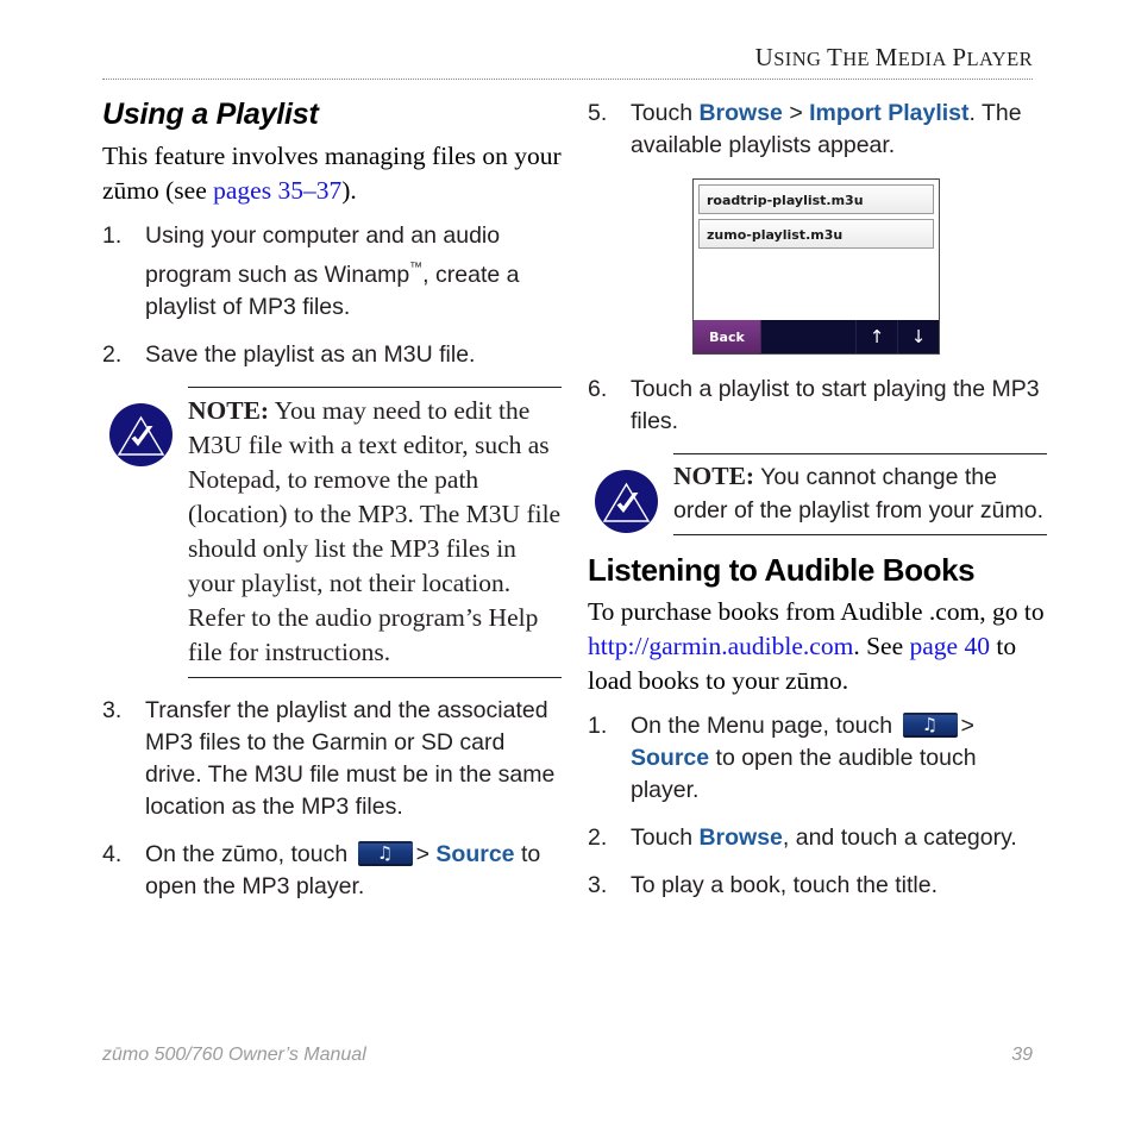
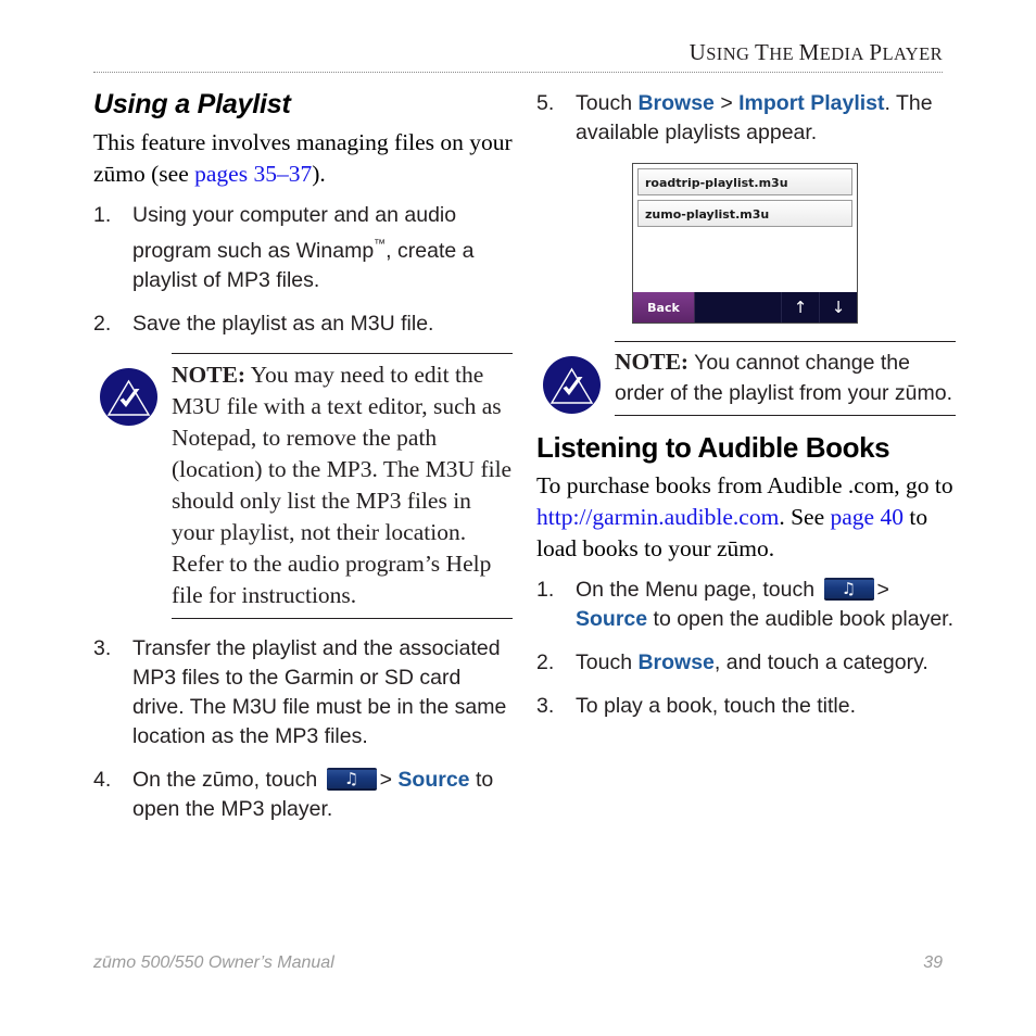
  USING THE MEDIA PLAYER
  Using a Playlist
  This feature involves managing files on your zūmo (see pages 35–37).
  1.
  Using your computer and an audio program such as Winamp™, create a playlist of MP3 files.
  2.
  Save the playlist as an M3U file.
  NOTE: You may need to edit the M3U file with a text editor, such as Notepad, to remove the path (location) to the MP3. The M3U file should only list the MP3 files in your playlist, not their location. Refer to the audio program’s Help file for instructions.
  3.
  Transfer the playlist and the associated MP3 files to the Garmin or SD card drive. The M3U file must be in the same location as the MP3 files.
  4.
  On the zūmo, touch
  ♫
  > Source to open the MP3 player.
  5.
  Touch Browse > Import Playlist. The available playlists appear.
  roadtrip-playlist.m3u
  zumo-playlist.m3u
  Back
  ↑
  ↓
- 6.
- Touch a playlist to start playing the MP3 files.
  NOTE: You cannot change the order of the playlist from your zūmo.
  Listening to Audible Books
  To purchase books from Audible .com, go to http://garmin.audible.com. See page 40 to load books to your zūmo.
  1.
  On the Menu page, touch
  ♫
- > Source to open the audible touch player.
+ > Source to open the audible book player.
  2.
  Touch Browse, and touch a category.
  3.
  To play a book, touch the title.
- zūmo 500/760 Owner’s Manual
+ zūmo 500/550 Owner’s Manual
  39
